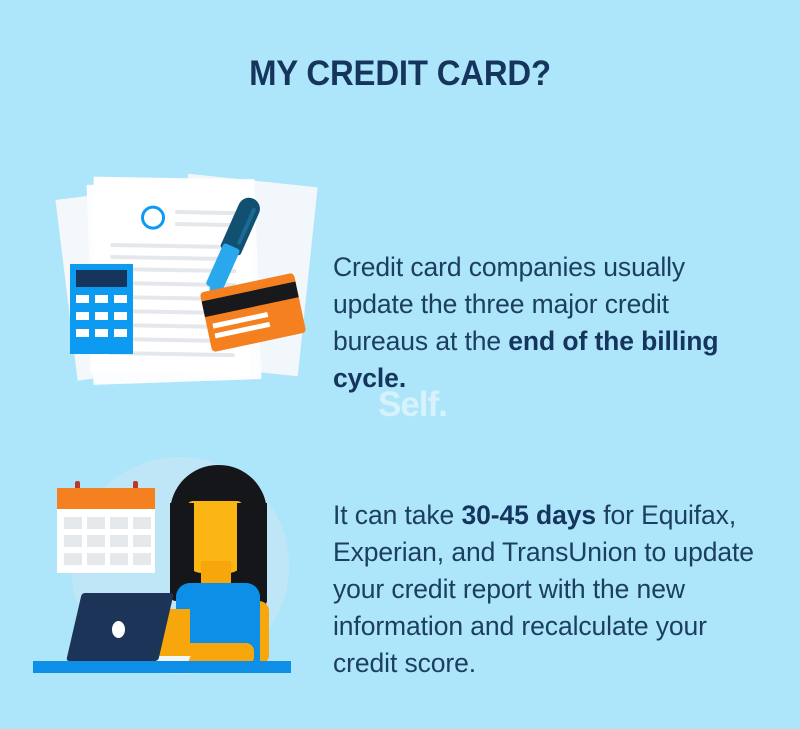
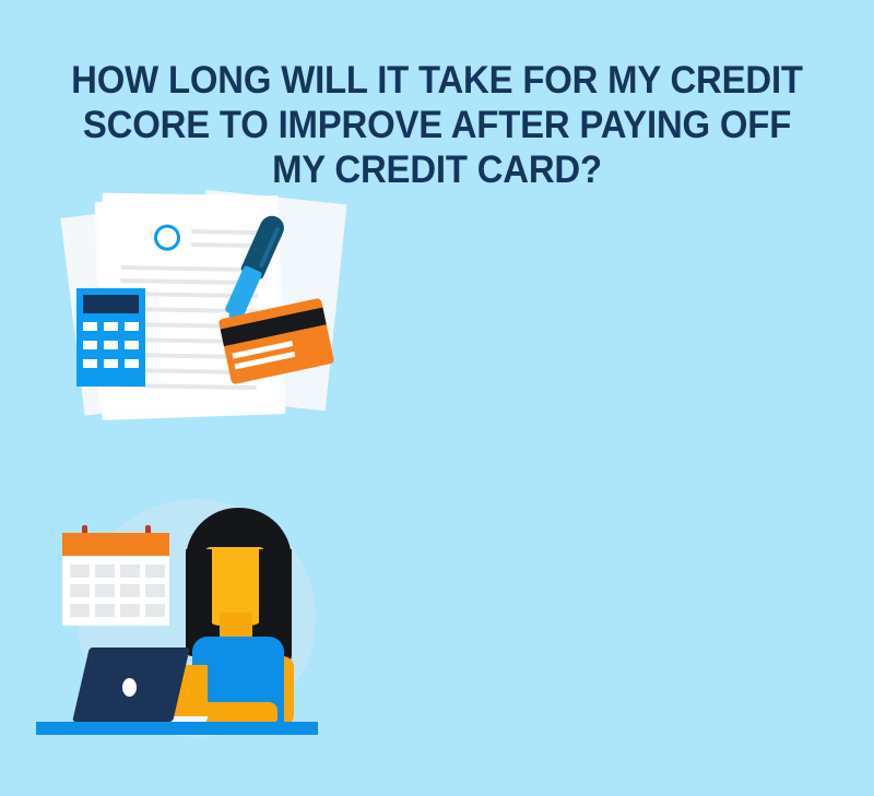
+ HOW LONG WILL IT TAKE FOR MY CREDIT
+ SCORE TO IMPROVE AFTER PAYING OFF
  MY CREDIT CARD?
- Credit card companies usually update the three major credit bureaus at the end of the billing cycle.
- Self.
- It can take 30-45 days for Equifax, Experian, and TransUnion to update your credit report with the new information and recalculate your credit score.
